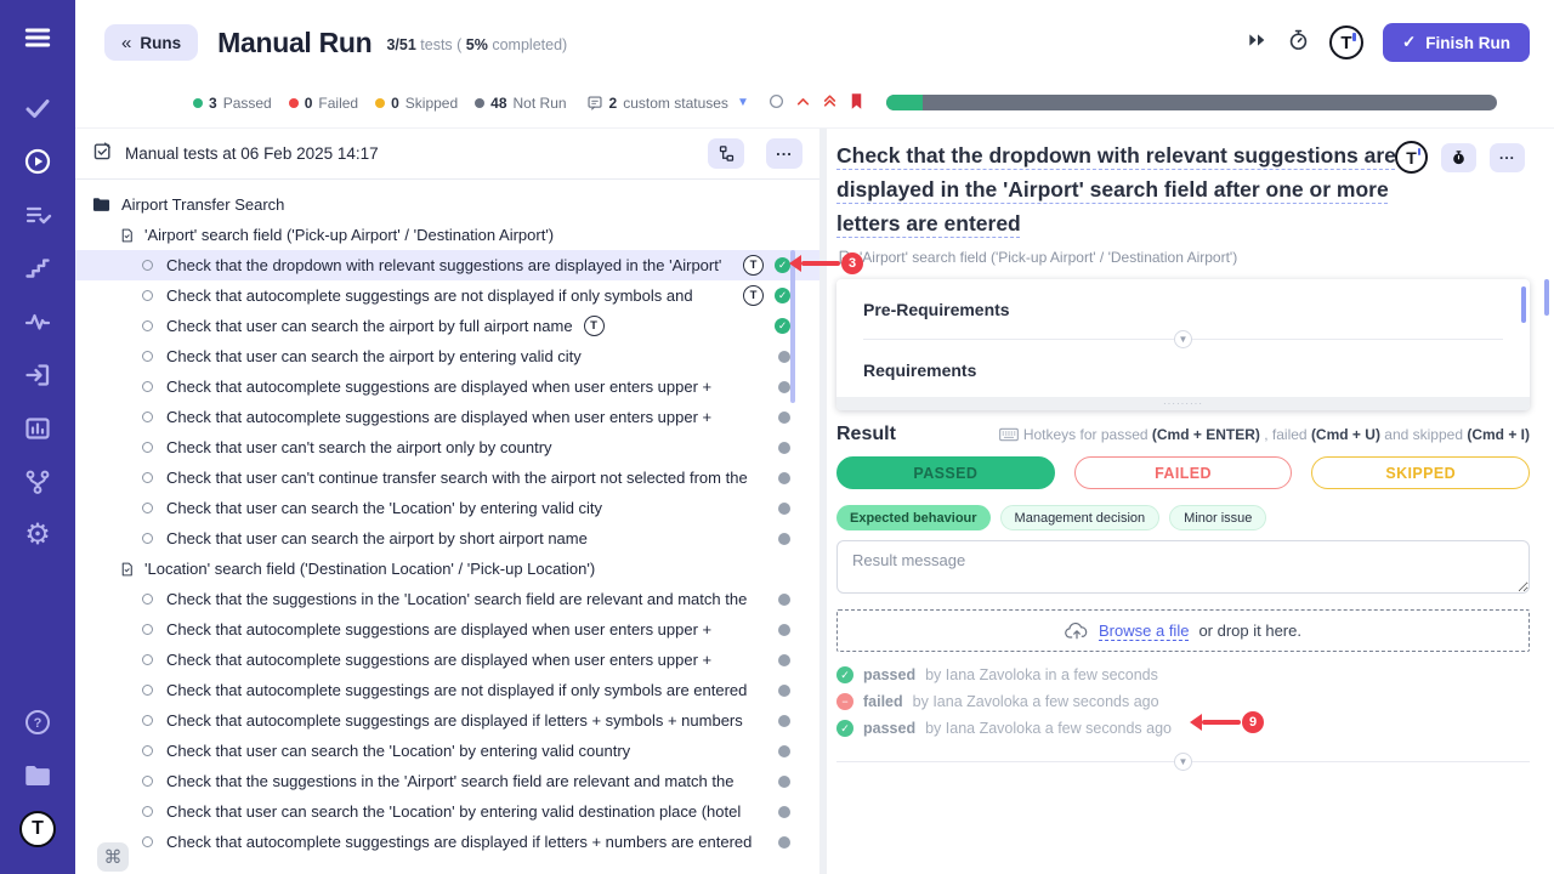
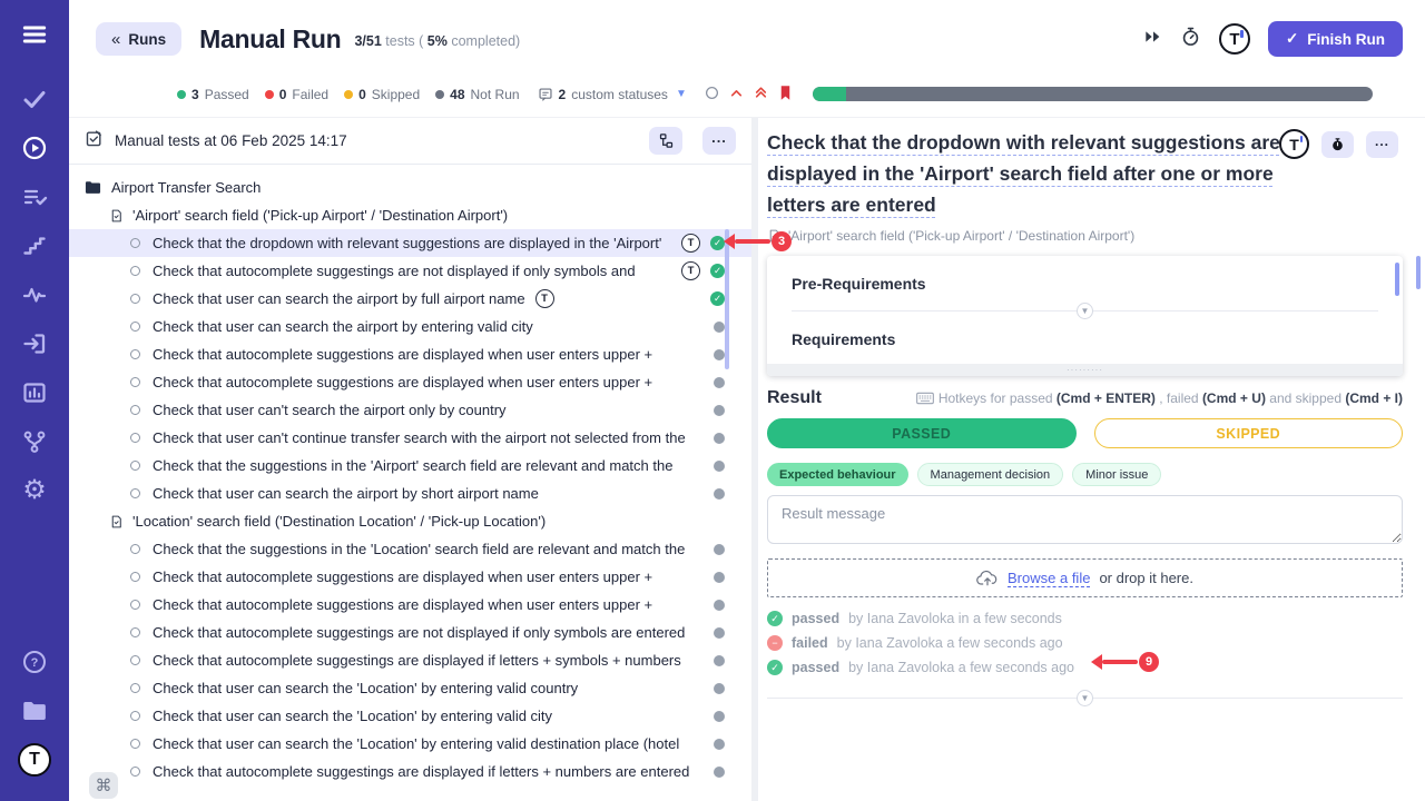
  ⚙
  ?
  T
  «
  Runs
  Manual Run
  3/51 tests ( 5% completed)
  T
  ✓
  Finish Run
  3
  Passed
  0
  Failed
  0
  Skipped
  48
  Not Run
  2
  custom statuses
  ▼
  Manual tests at 06 Feb 2025 14:17
  ...
  Airport Transfer Search
  'Airport' search field ('Pick-up Airport' / 'Destination Airport')
  Check that the dropdown with relevant suggestions are displayed in the 'Airport'
  T
  ✓
  Check that autocomplete suggestings are not displayed if only symbols and
  T
  ✓
  Check that user can search the airport by full airport name
  T
  ✓
  Check that user can search the airport by entering valid city
  Check that autocomplete suggestions are displayed when user enters upper +
  Check that autocomplete suggestions are displayed when user enters upper +
  Check that user can't search the airport only by country
  Check that user can't continue transfer search with the airport not selected from the
- Check that user can search the 'Location' by entering valid city
+ Check that the suggestions in the 'Airport' search field are relevant and match the
  Check that user can search the airport by short airport name
  'Location' search field ('Destination Location' / 'Pick-up Location')
  Check that the suggestions in the 'Location' search field are relevant and match the
  Check that autocomplete suggestions are displayed when user enters upper +
  Check that autocomplete suggestions are displayed when user enters upper +
  Check that autocomplete suggestings are not displayed if only symbols are entered
  Check that autocomplete suggestings are displayed if letters + symbols + numbers
  Check that user can search the 'Location' by entering valid country
- Check that the suggestions in the 'Airport' search field are relevant and match the
+ Check that user can search the 'Location' by entering valid city
  Check that user can search the 'Location' by entering valid destination place (hotel
  Check that autocomplete suggestings are displayed if letters + numbers are entered
  ⌘
  Check that the dropdown with relevant suggestions are displayed in the 'Airport' search field after one or more letters are entered
  T
  ...
  Airport' search field ('Pick-up Airport' / 'Destination Airport')
  Pre-Requirements
  ▼
  Requirements
  ·········
  Result
  Hotkeys for passed (Cmd + ENTER) , failed (Cmd + U) and skipped (Cmd + I)
  PASSED
- FAILED
  SKIPPED
  Expected behaviour
  Management decision
  Minor issue
  Result message
  Browse a file
  or drop it here.
  ✓
  passed
  by Iana Zavoloka in a few seconds
  −
  failed
  by Iana Zavoloka a few seconds ago
  ✓
  passed
  by Iana Zavoloka a few seconds ago
  ▼
  3
  9
